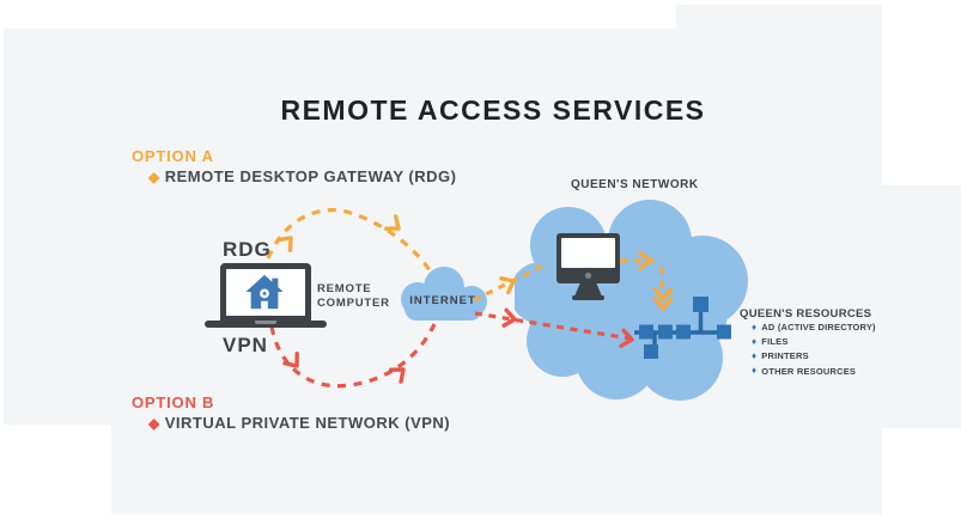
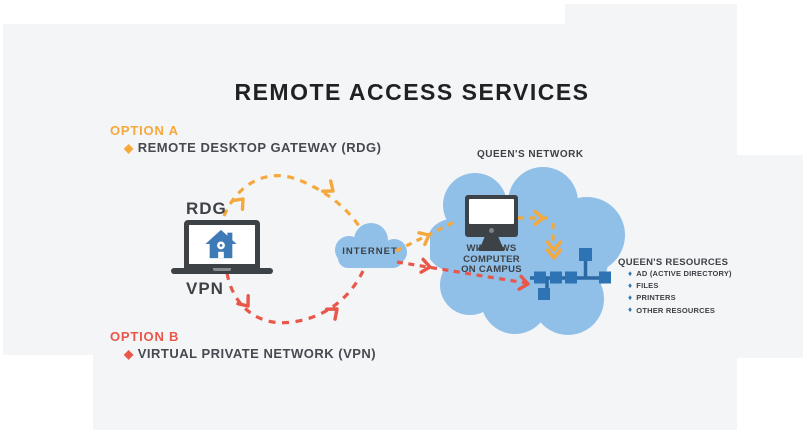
  REMOTE ACCESS SERVICES
  OPTION A
  ◆
  REMOTE DESKTOP GATEWAY (RDG)
  OPTION B
  ◆
  VIRTUAL PRIVATE NETWORK (VPN)
  RDG
  VPN
- REMOTE
- COMPUTER
  INTERNET
  QUEEN'S NETWORK
+ WINDOWS COMPUTER
+ ON CAMPUS
  QUEEN'S RESOURCES
  ♦
  AD (ACTIVE DIRECTORY)
  ♦
  FILES
  ♦
  PRINTERS
  ♦
  OTHER RESOURCES
